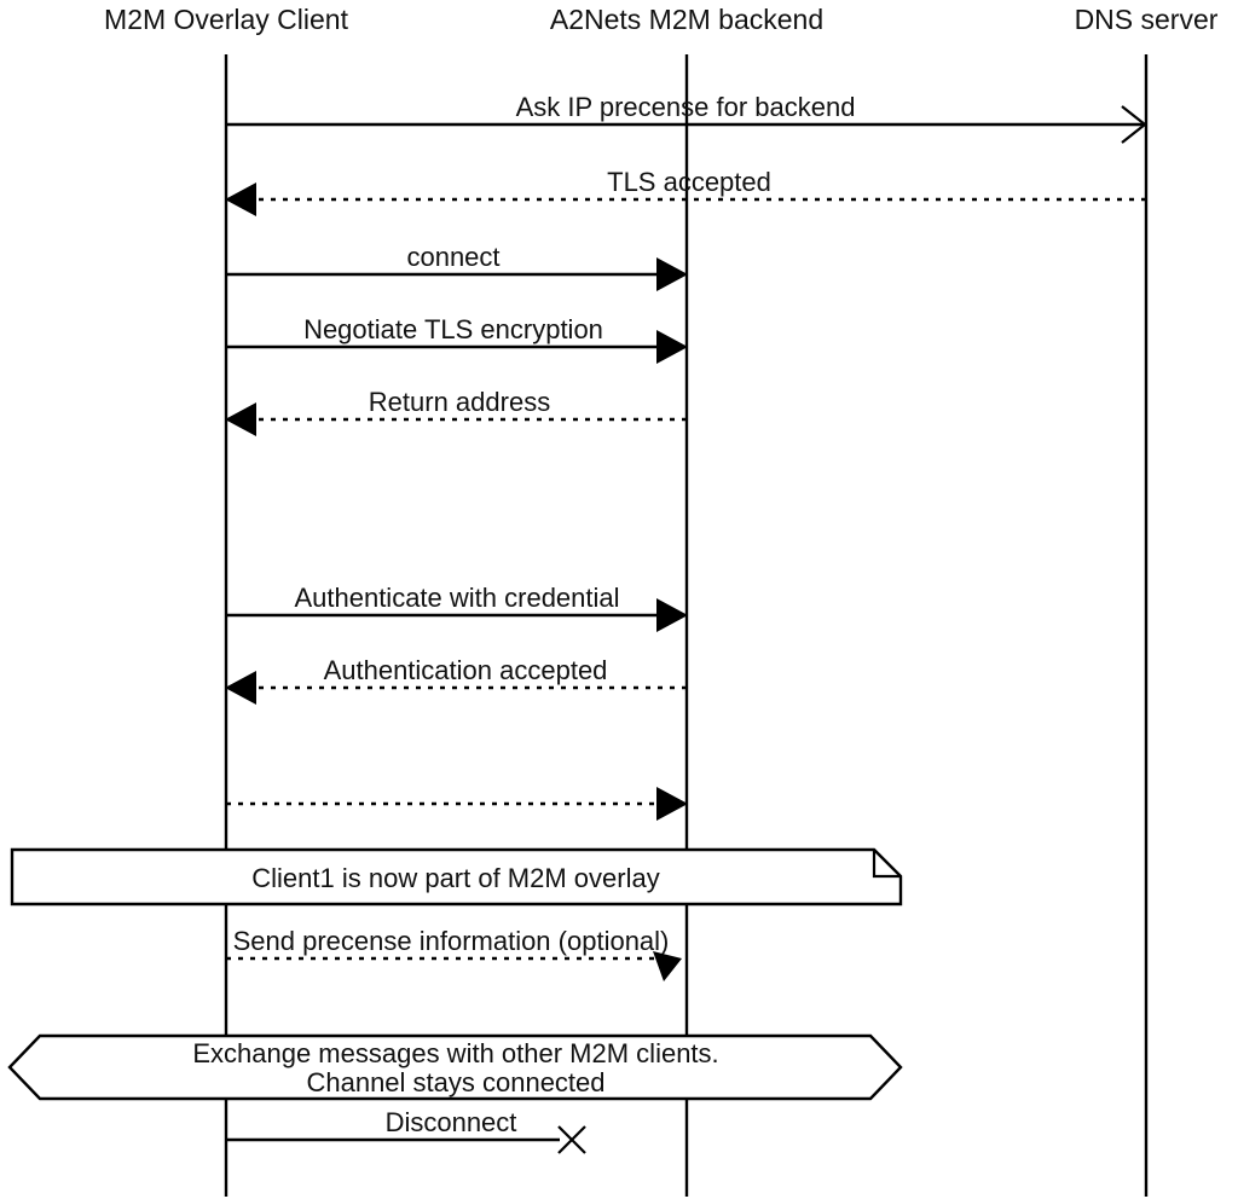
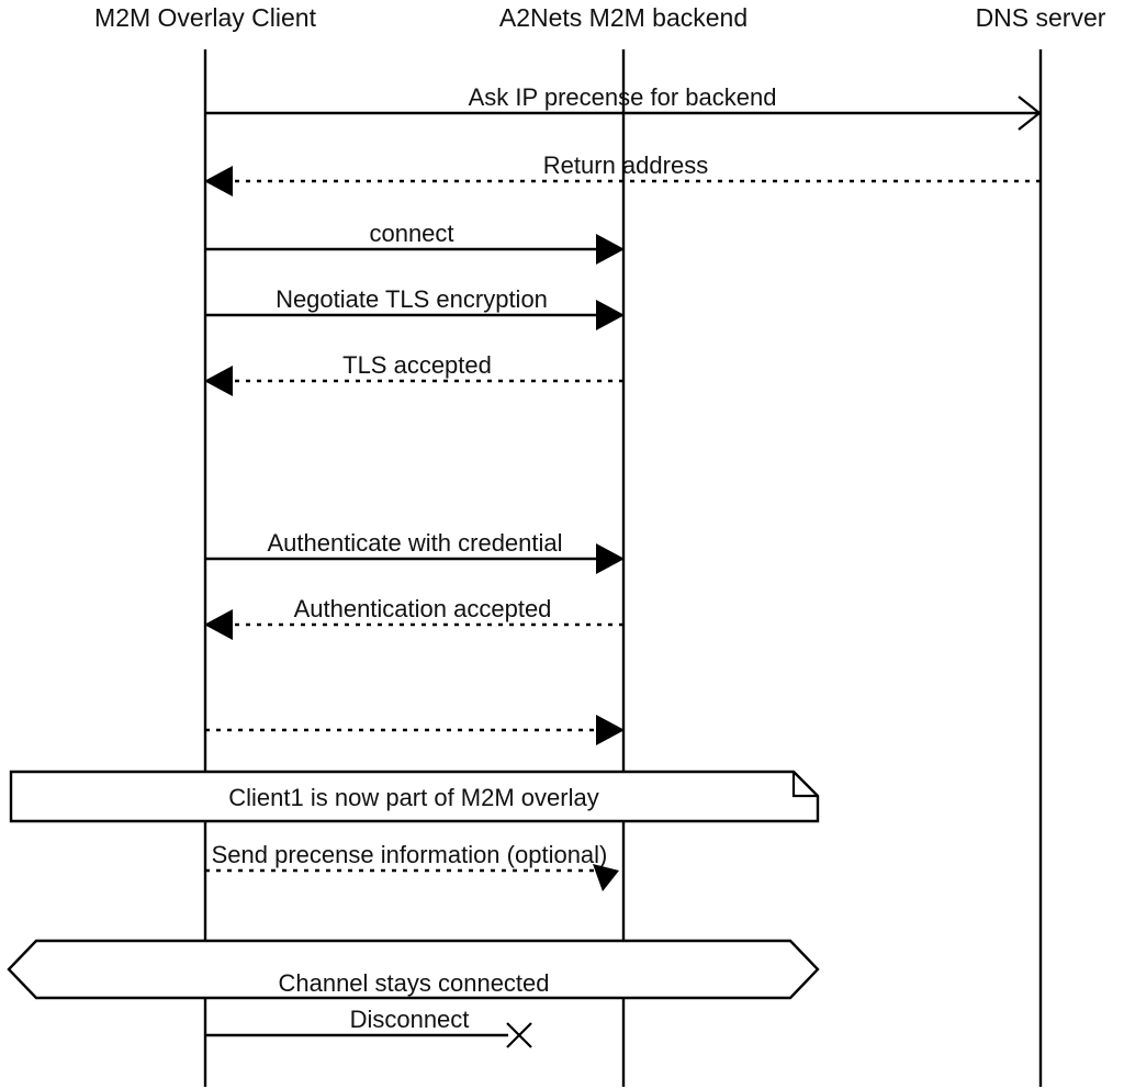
  M2M Overlay Client
  A2Nets M2M backend
  DNS server
  Ask IP precense for backend
- TLS accepted
+ Return address
  connect
  Negotiate TLS encryption
- Return address
+ TLS accepted
  Authenticate with credential
  Authentication accepted
  Client1 is now part of M2M overlay
  Send precense information (optional)
- Exchange messages with other M2M clients.
  Channel stays connected
  Disconnect
